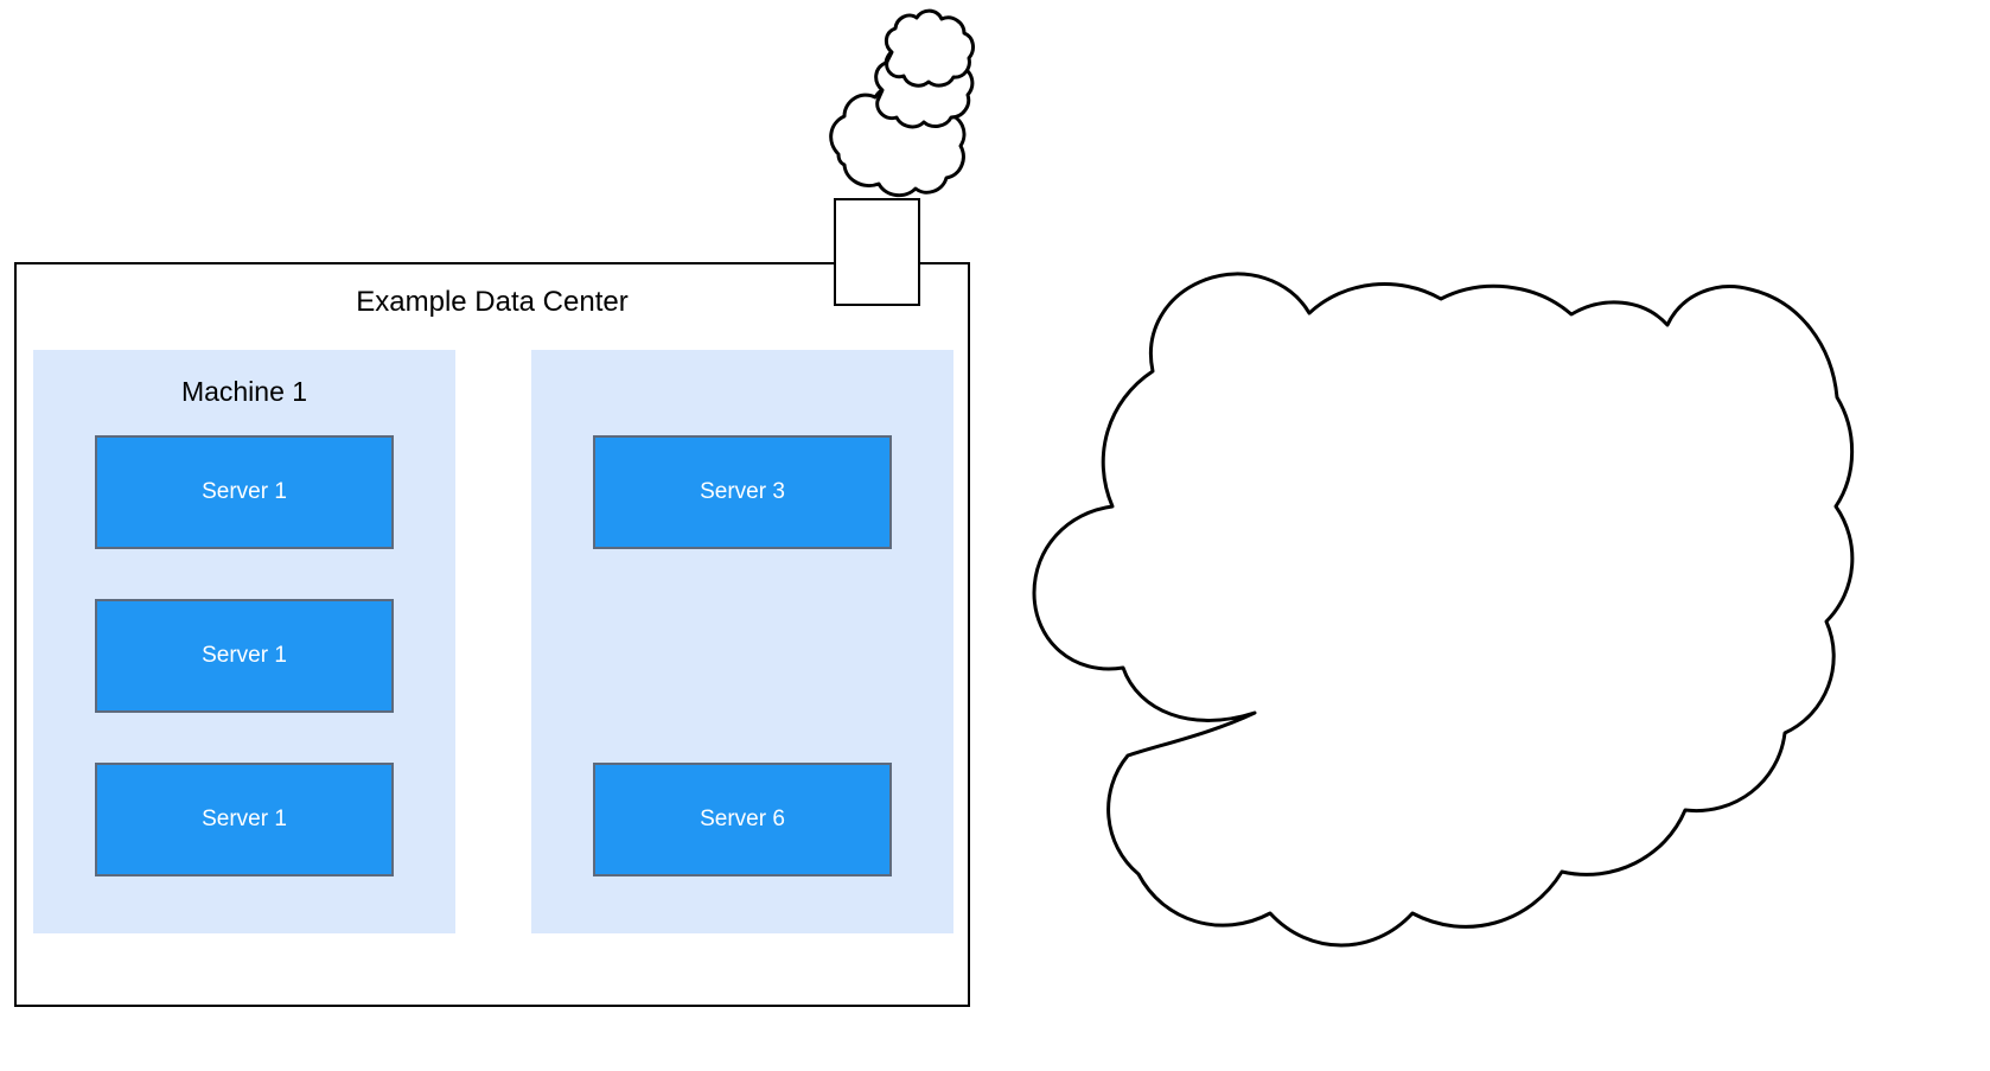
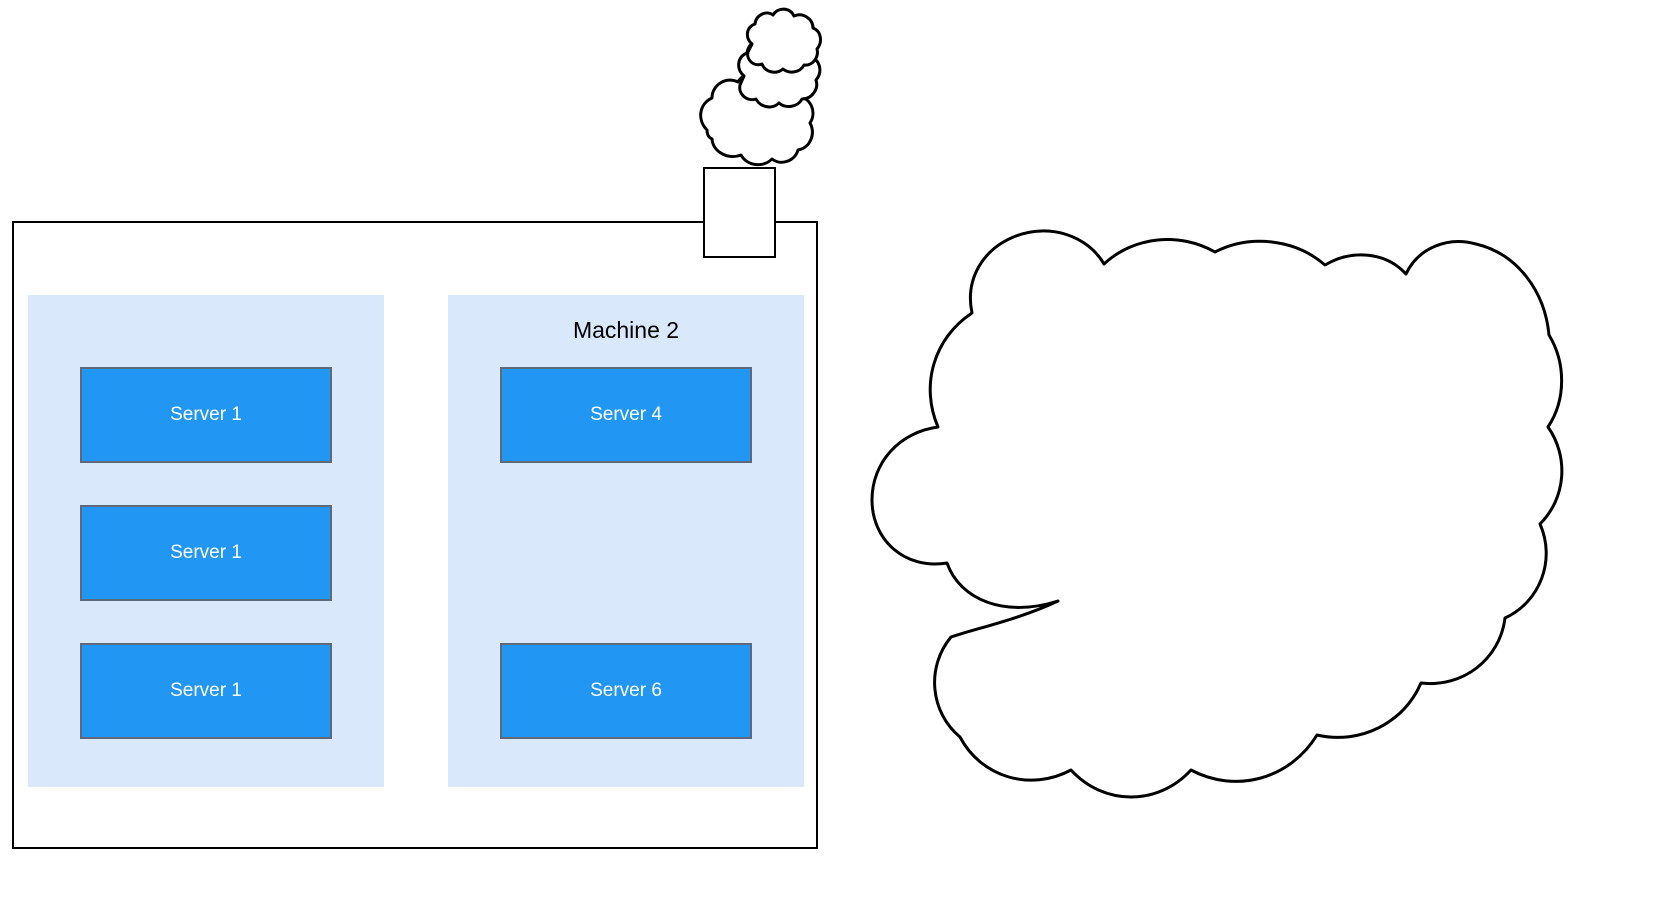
- Example Data Center
- Machine 1
  Server 1
  Server 1
  Server 1
+ Machine 2
- Server 3
+ Server 4
  Server 6
